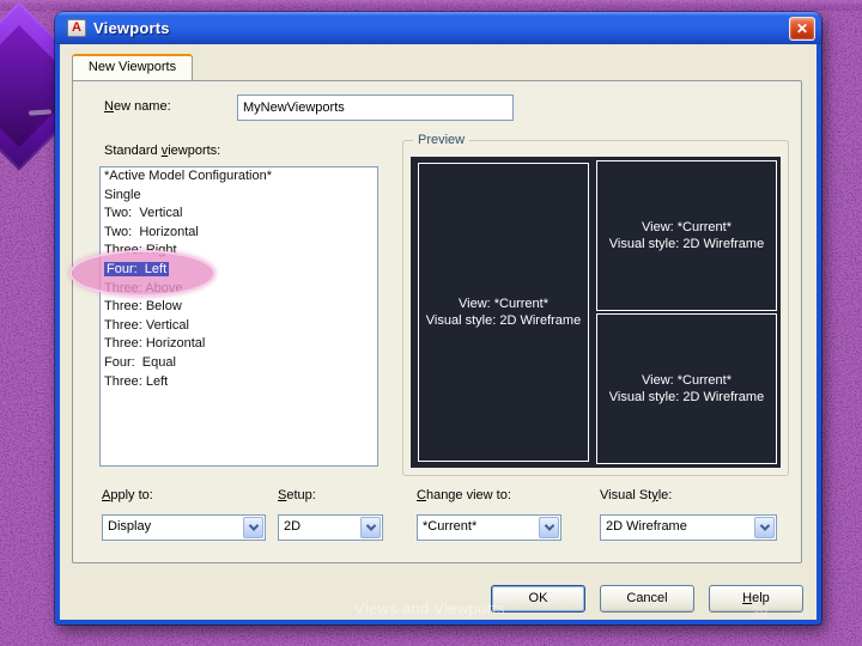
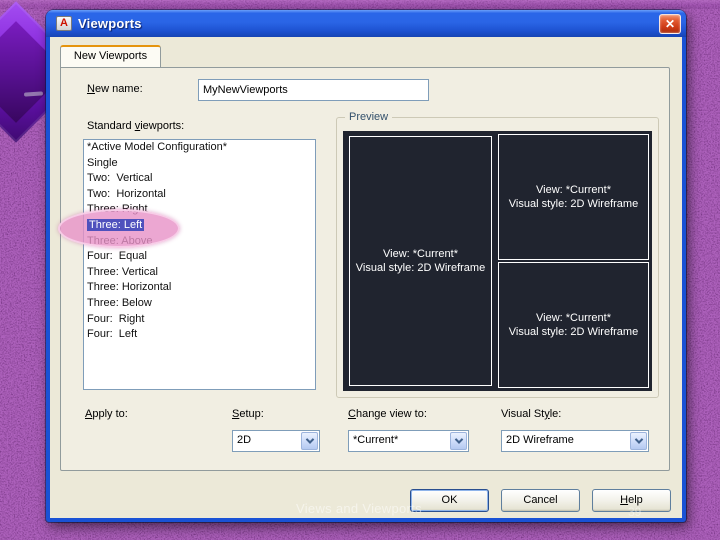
  A
  Viewports
  ✕
  New name:
  MyNewViewports
  Standard viewports:
  *Active Model Configuration*
  Single
  Two: Vertical
  Two: Horizontal
  Three: Right
- Four: Left
+ Three: Left
  Three: Above
- Three: Below
+ Four: Equal
  Three: Vertical
  Three: Horizontal
- Four: Equal
+ Three: Below
+ Four: Right
- Three: Left
+ Four: Left
  Preview
  View: *Current*
  Visual style: 2D Wireframe
  View: *Current*
  Visual style: 2D Wireframe
  View: *Current*
  Visual style: 2D Wireframe
  Apply to:
- Display
  Setup:
  2D
  Change view to:
  *Current*
  Visual Style:
  2D Wireframe
  New Viewports
  OK
  Cancel
  Help
  Views and Viewports
  39
